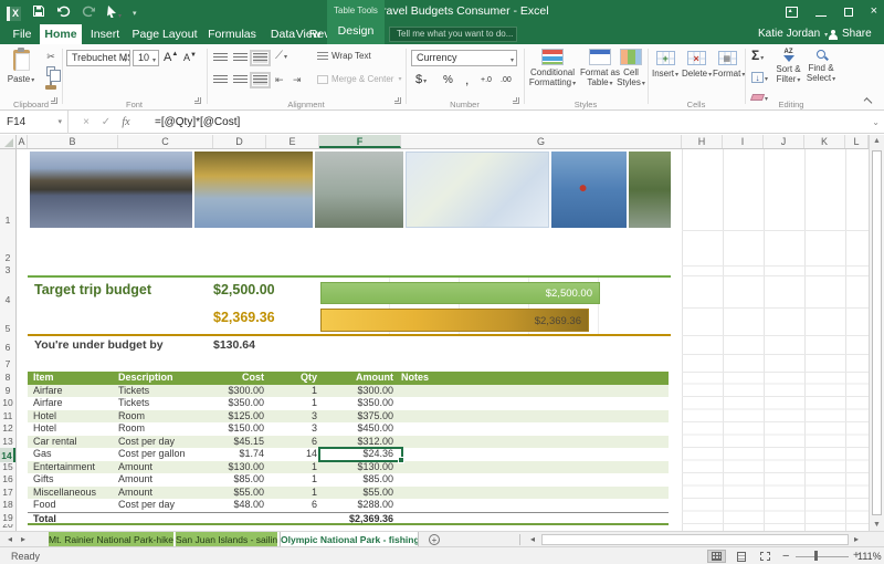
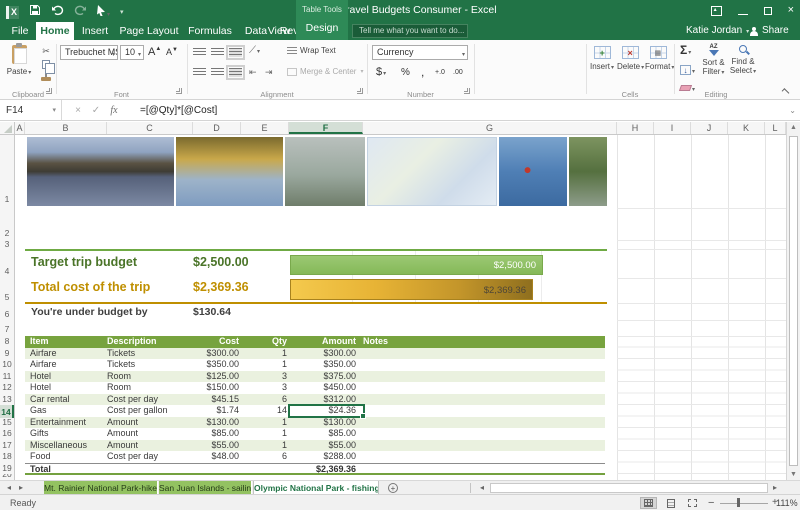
  X
  avel Budgets Consumer - Excel
  ×
  File
  Home
  Insert
  Page Layout
  Formulas
  Data
  View
  Tell me what you want to do...
  Katie Jordan
  Share
  Table Tools
  Design
  Paste
  ✂
  Clipboard
  Trebuchet M
  10
  Font
  ⟋
  ⇤
  ⇥
  Wrap Text
  Merge & Center
  Alignment
  Currency
  $
  %
  ,
  Number
- Conditional Formatting
- Format as Table
- Cell Styles
- Styles
  +
  Insert
  ×
  Delete
  Format
  Cells
  Σ
  ↓
  Sort & Filter
  Find & Select
  Editing
  F14
  ×
  ✓
  fx
  =[@Qty]*[@Cost]
  ⌄
  A
  B
  C
  D
  E
  F
  G
  H
  I
  J
  K
  L
  1
  2
  3
  4
  5
  6
  7
  8
  9
  10
  11
  12
  13
  14
  15
  16
  17
  18
  19
  20
  Target trip budget
  $2,500.00
  $2,500.00
+ Total cost of the trip
  $2,369.36
  $2,369.36
  You're under budget by
  $130.64
  Item
  Description
  Cost
  Qty
  Amount
  Notes
  Airfare
  Tickets
  $300.00
  1
  $300.00
  Airfare
  Tickets
  $350.00
  1
  $350.00
  Hotel
  Room
  $125.00
  3
  $375.00
  Hotel
  Room
  $150.00
  3
  $450.00
  Car rental
  Cost per day
  $45.15
  6
  $312.00
  Gas
  Cost per gallon
  $1.74
  14
  Entertainment
  Amount
  $130.00
  1
  $130.00
  Gifts
  Amount
  $85.00
  1
  $85.00
  Miscellaneous
  Amount
  $55.00
  1
  $55.00
  Food
  Cost per day
  $48.00
  6
  $288.00
  Total
  $2,369.36
  ◂
  ▸
  Mt. Rainier National Park-hike
  San Juan Islands - sailin
  Olympic National Park - fishing
  +
  ◂
  ▸
  Ready
  −
  +
  111%
